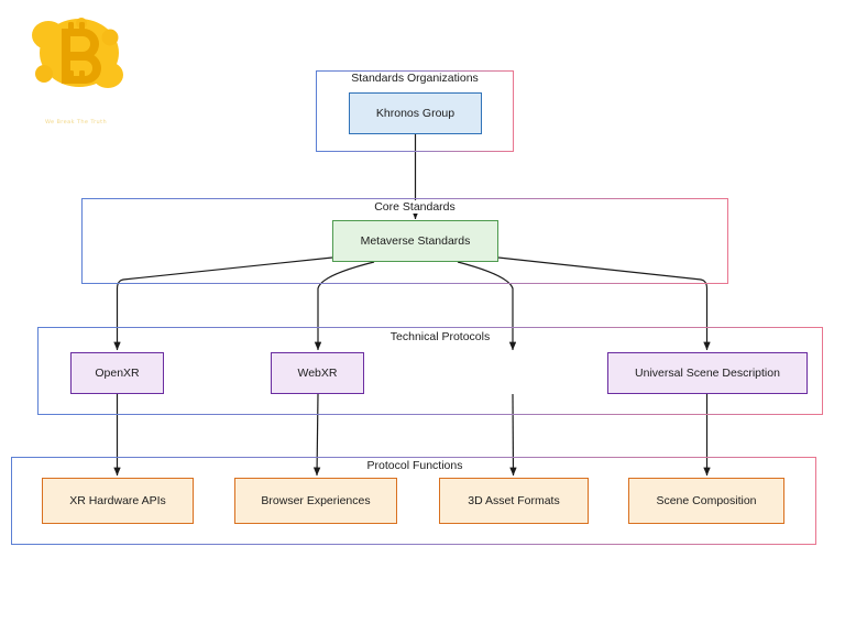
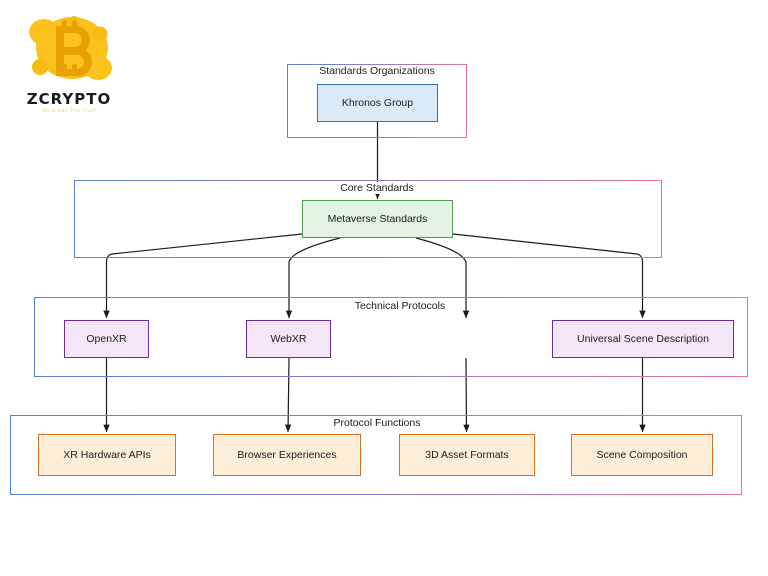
+ ZCRYPTO
  Standards Organizations
  Core Standards
  Technical Protocols
  Protocol Functions
  Khronos Group
  Metaverse Standards
  OpenXR
  WebXR
  Universal Scene Description
  XR Hardware APIs
  Browser Experiences
  3D Asset Formats
  Scene Composition
